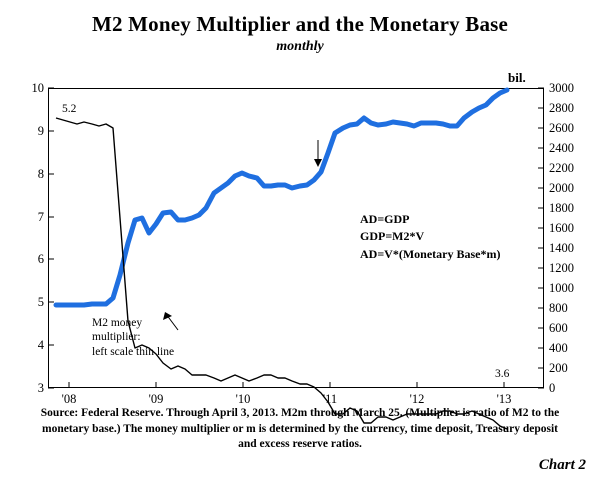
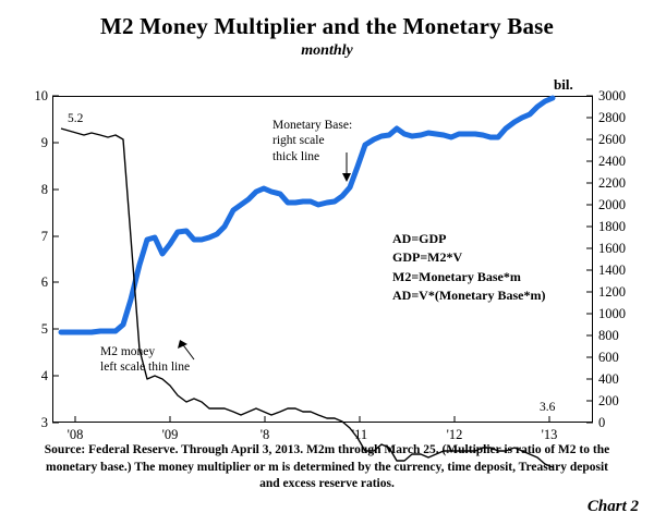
  M2 Money Multiplier and the Monetary Base
  monthly
  bil.
  10
  9
  8
  7
  6
  5
  4
  3
  3000
  2800
  2600
  2400
  2200
  2000
  1800
  1600
  1400
  1200
  1000
  800
  600
  400
  200
  0
  '08
  '09
- '10
+ '8
  '11
  '12
  '13
+ Monetary Base:
+ right scale
+ thick line
  M2 money
- multiplier:
  left scale thin line
  AD=GDP
  GDP=M2*V
+ M2=Monetary Base*m
  AD=V*(Monetary Base*m)
  5.2
  3.6
  Source: Federal Reserve. Through April 3, 2013. M2m through March 25. (Multiplier is ratio of M2 to the monetary base.) The money multiplier or m is determined by the currency, time deposit, Treasury deposit and excess reserve ratios.
  Chart 2
